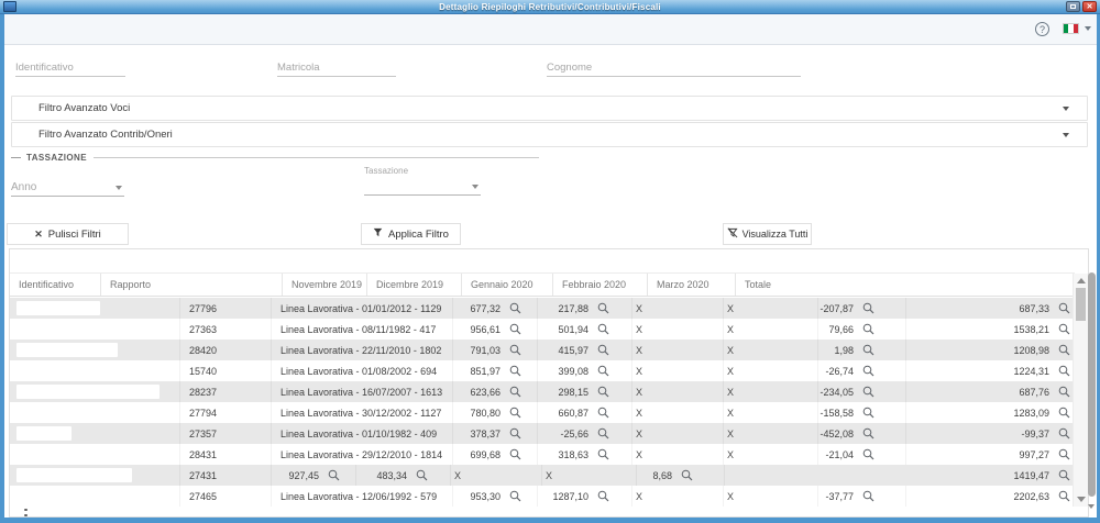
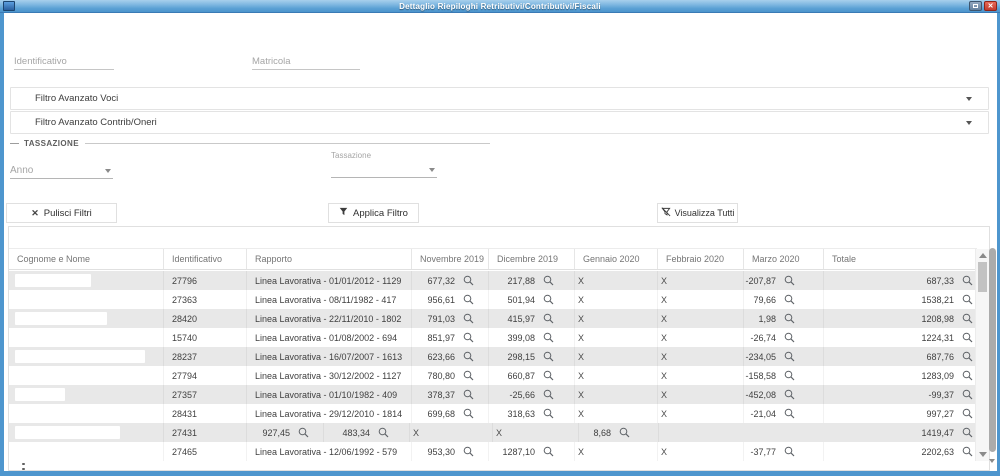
  Dettaglio Riepiloghi Retributivi/Contributivi/Fiscali
- ?
  Identificativo
  Matricola
- Cognome
  Filtro Avanzato Voci
  Filtro Avanzato Contrib/Oneri
  TASSAZIONE
  Anno
  Tassazione
  ✕
  Pulisci Filtri
  Applica Filtro
  Visualizza Tutti
+ Cognome e Nome
  Identificativo
  Rapporto
  Novembre 2019
  Dicembre 2019
  Gennaio 2020
  Febbraio 2020
  Marzo 2020
  Totale
  27796
  Linea Lavorativa - 01/01/2012 - 1129
  677,32
  217,88
  X
  X
  -207,87
  687,33
  27363
  Linea Lavorativa - 08/11/1982 - 417
  956,61
  501,94
  X
  X
  79,66
  1538,21
  28420
  Linea Lavorativa - 22/11/2010 - 1802
  791,03
  415,97
  X
  X
  1,98
  1208,98
  15740
  Linea Lavorativa - 01/08/2002 - 694
  851,97
  399,08
  X
  X
  -26,74
  1224,31
  28237
  Linea Lavorativa - 16/07/2007 - 1613
  623,66
  298,15
  X
  X
  -234,05
  687,76
  27794
  Linea Lavorativa - 30/12/2002 - 1127
  780,80
  660,87
  X
  X
  -158,58
  1283,09
  27357
  Linea Lavorativa - 01/10/1982 - 409
  378,37
  -25,66
  X
  X
  -452,08
  -99,37
  28431
  Linea Lavorativa - 29/12/2010 - 1814
  699,68
  318,63
  X
  X
  -21,04
  997,27
  27431
  927,45
  483,34
  X
  X
  8,68
  1419,47
  27465
  Linea Lavorativa - 12/06/1992 - 579
  953,30
  1287,10
  X
  X
  -37,77
  2202,63
